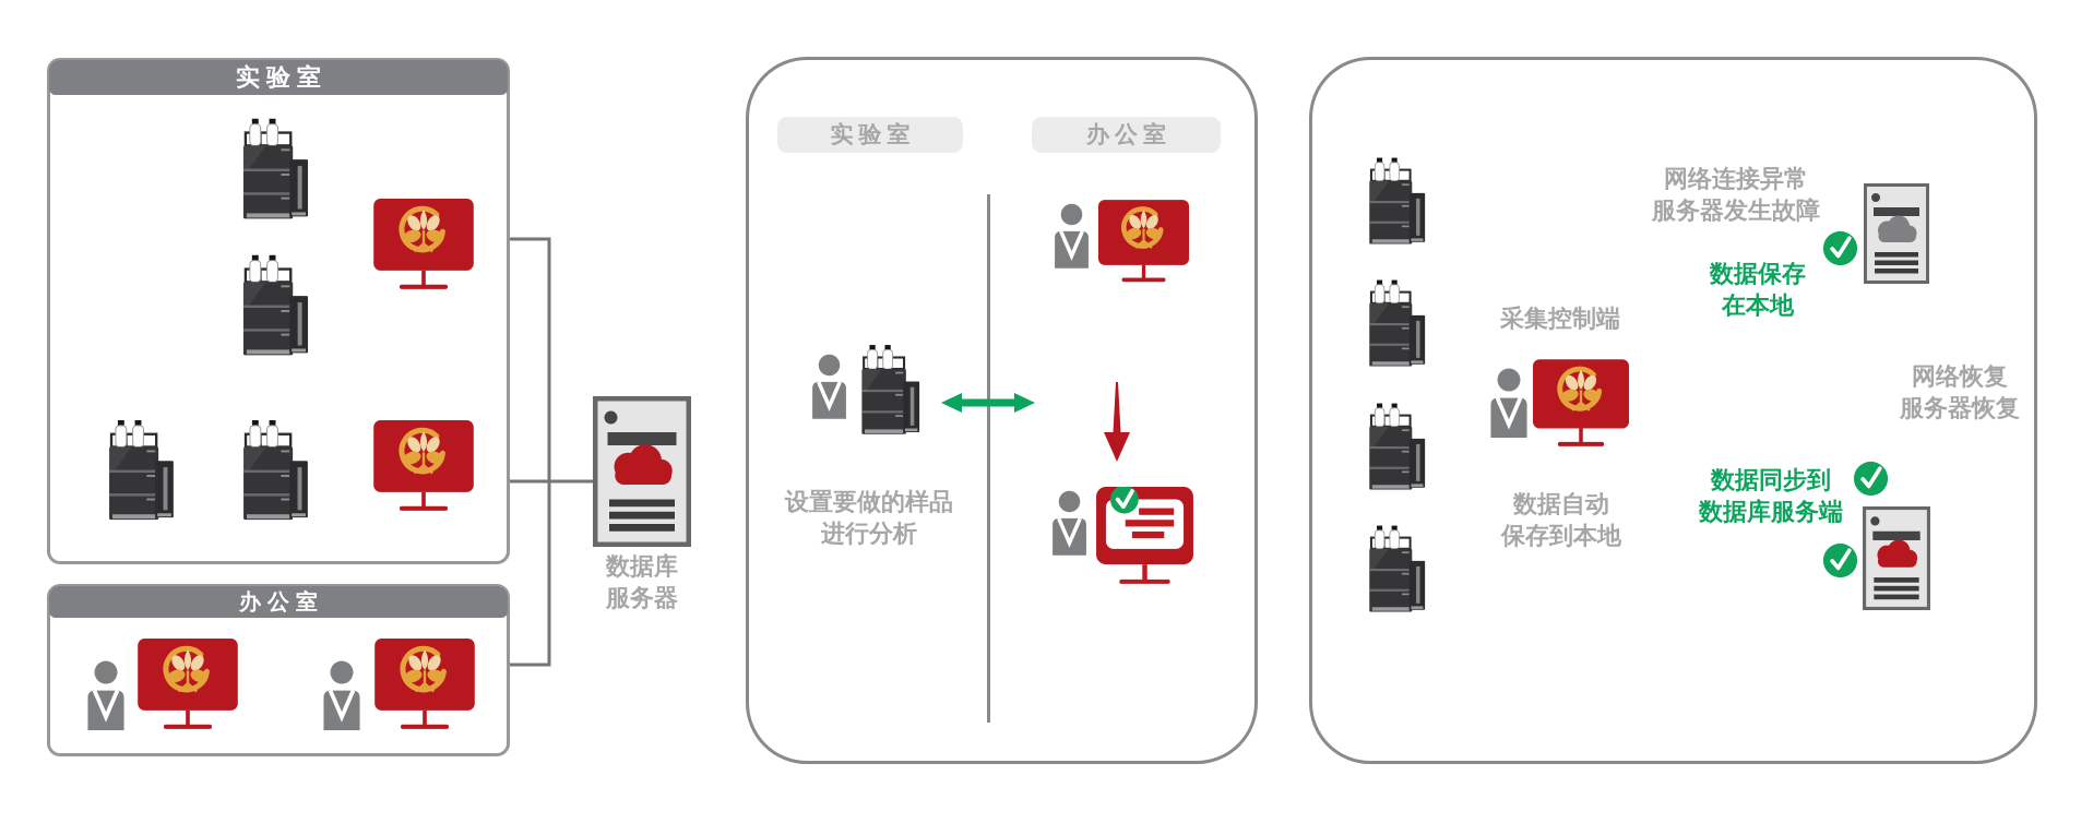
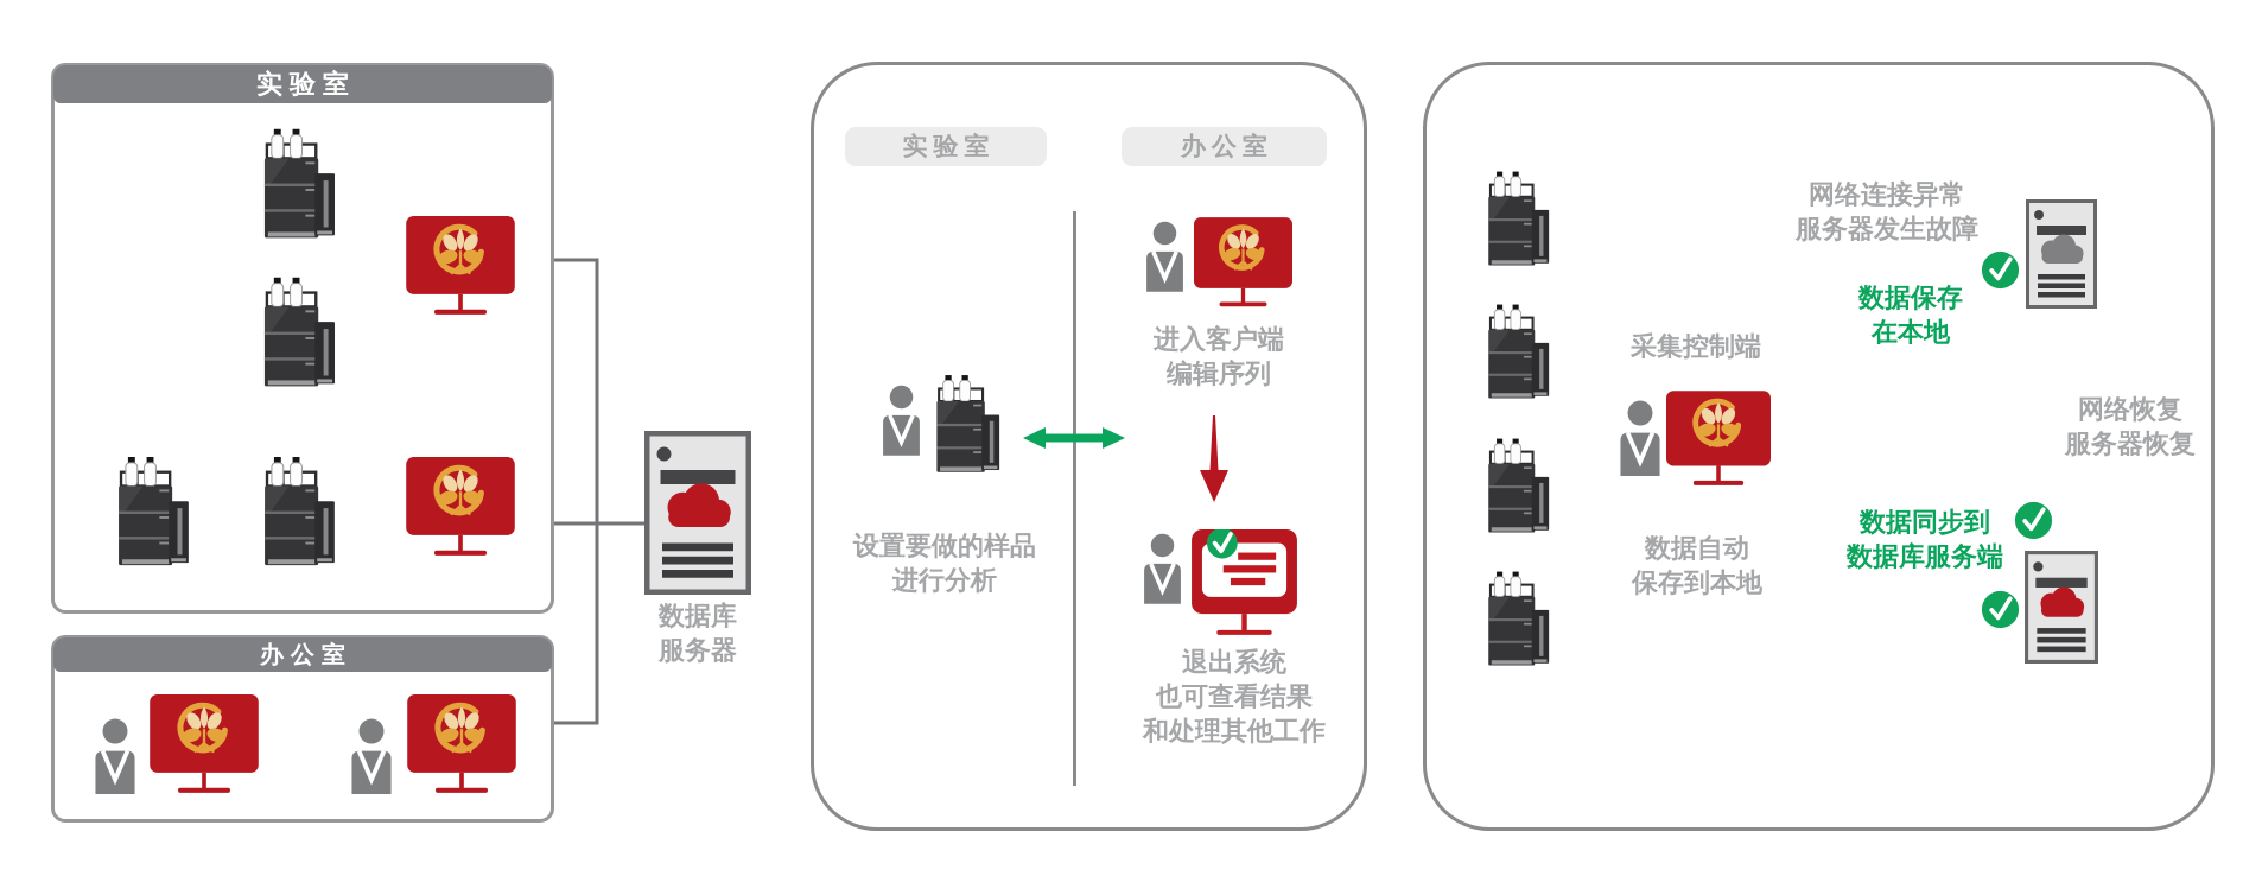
  实验室
  办公室
  数据库
  服务器
  实验室
  办公室
  设置要做的样品
  进行分析
+ 进入客户端
+ 编辑序列
+ 退出系统
+ 也可查看结果
+ 和处理其他工作
  采集控制端
  数据自动
  保存到本地
  网络连接异常
  服务器发生故障
  数据保存
  在本地
  网络恢复
  服务器恢复
  数据同步到
  数据库服务端
